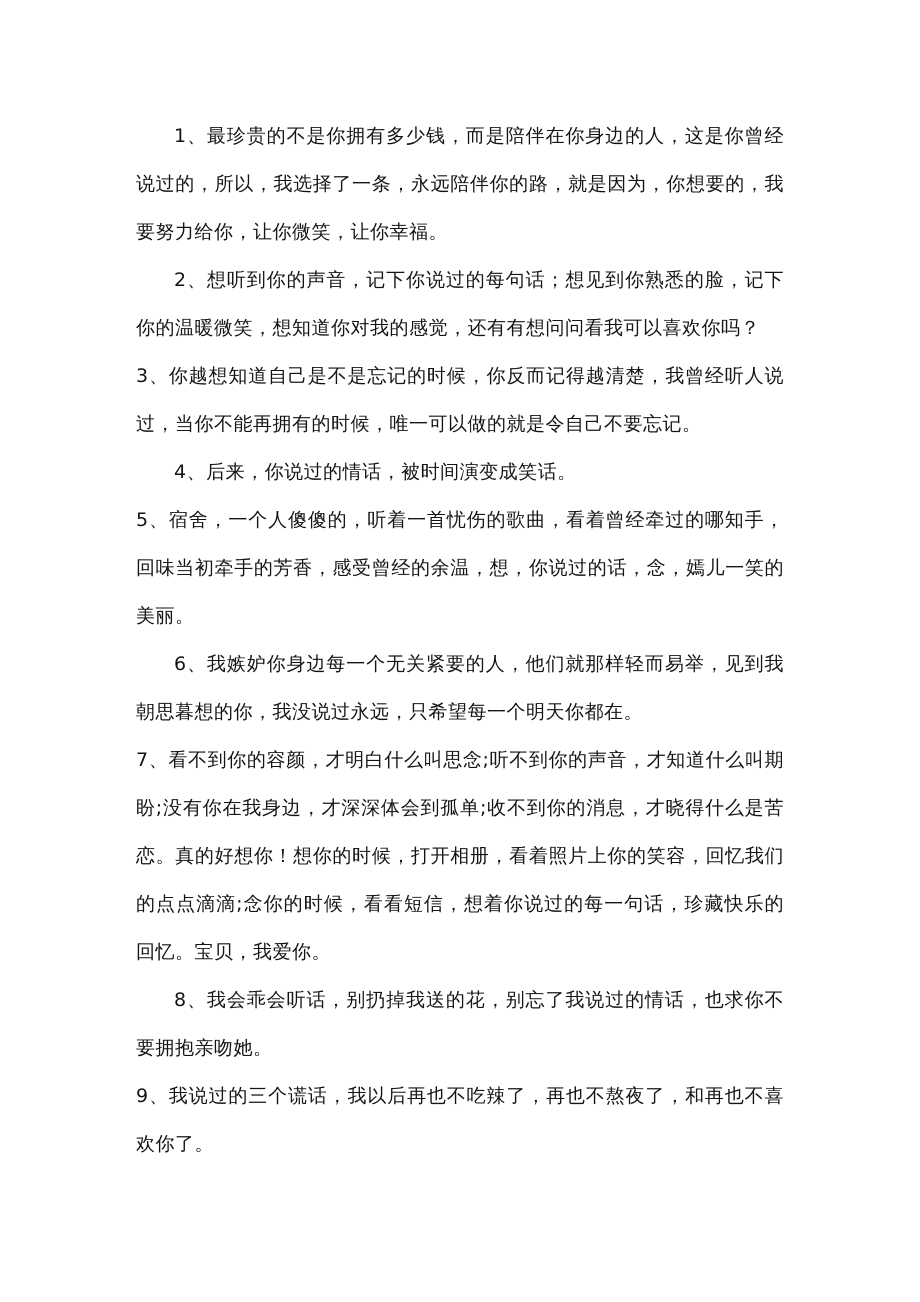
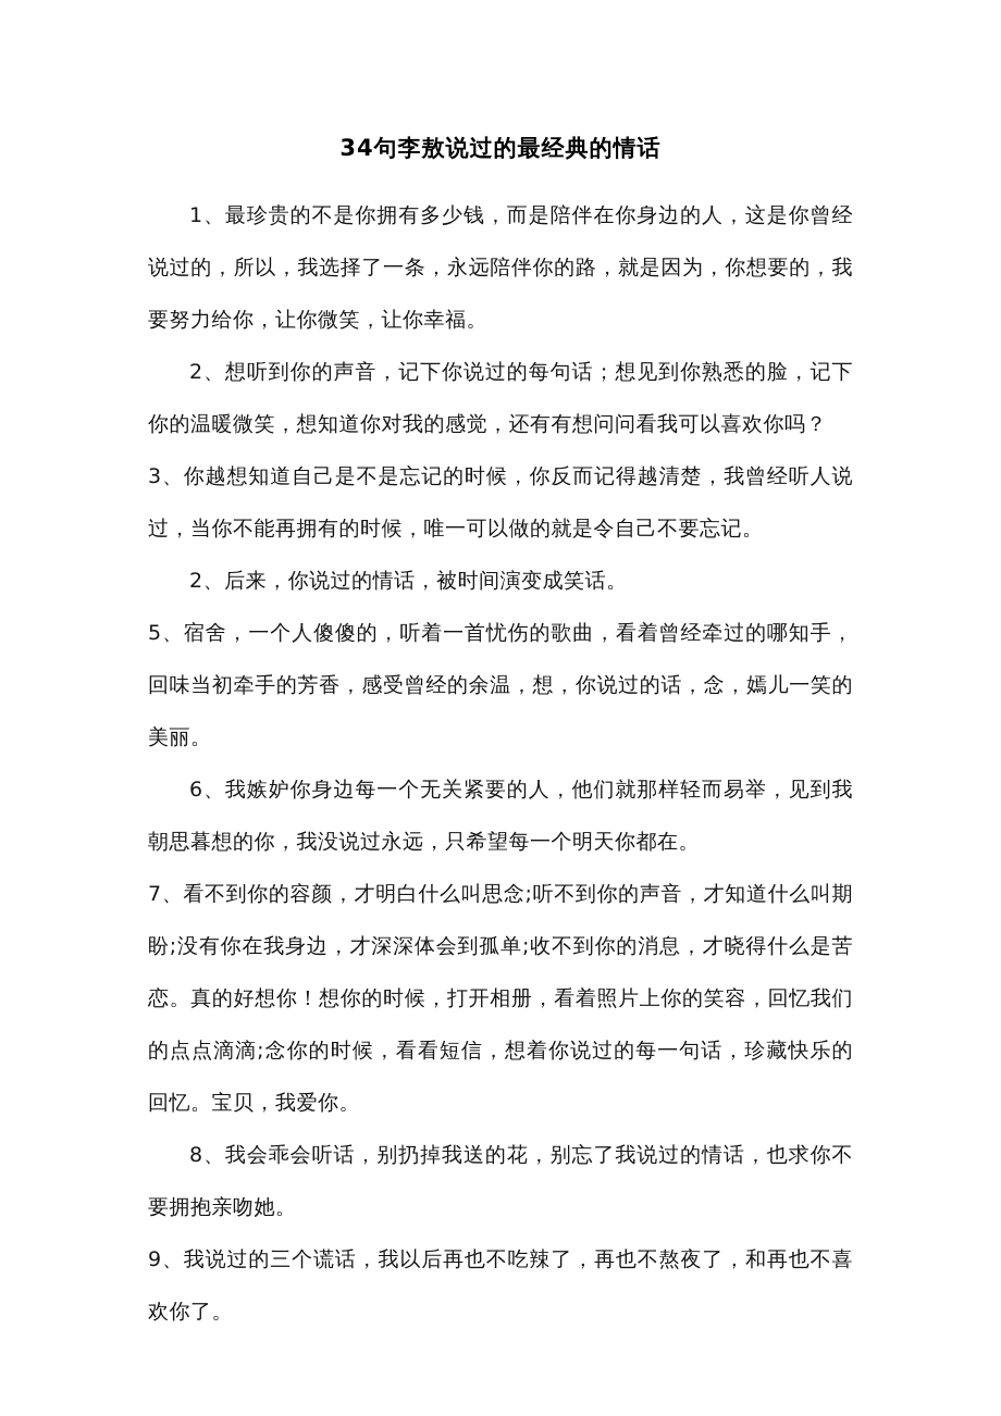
+ 34句李敖说过的最经典的情话
  1、最珍贵的不是你拥有多少钱，而是陪伴在你身边的人，这是你曾经说过的，所以，我选择了一条，永远陪伴你的路，就是因为，你想要的，我要努力给你，让你微笑，让你幸福。
  2、想听到你的声音，记下你说过的每句话；想见到你熟悉的脸，记下你的温暖微笑，想知道你对我的感觉，还有有想问问看我可以喜欢你吗？
  3、你越想知道自己是不是忘记的时候，你反而记得越清楚，我曾经听人说过，当你不能再拥有的时候，唯一可以做的就是令自己不要忘记。
- 4、后来，你说过的情话，被时间演变成笑话。
+ 2、后来，你说过的情话，被时间演变成笑话。
  5、宿舍，一个人傻傻的，听着一首忧伤的歌曲，看着曾经牵过的哪知手，回味当初牵手的芳香，感受曾经的余温，想，你说过的话，念，嫣儿一笑的美丽。
  6、我嫉妒你身边每一个无关紧要的人，他们就那样轻而易举，见到我朝思暮想的你，我没说过永远，只希望每一个明天你都在。
  7、看不到你的容颜，才明白什么叫思念;听不到你的声音，才知道什么叫期盼;没有你在我身边，才深深体会到孤单;收不到你的消息，才晓得什么是苦恋。真的好想你！想你的时候，打开相册，看着照片上你的笑容，回忆我们的点点滴滴;念你的时候，看看短信，想着你说过的每一句话，珍藏快乐的回忆。宝贝，我爱你。
  8、我会乖会听话，别扔掉我送的花，别忘了我说过的情话，也求你不要拥抱亲吻她。
  9、我说过的三个谎话，我以后再也不吃辣了，再也不熬夜了，和再也不喜欢你了。
